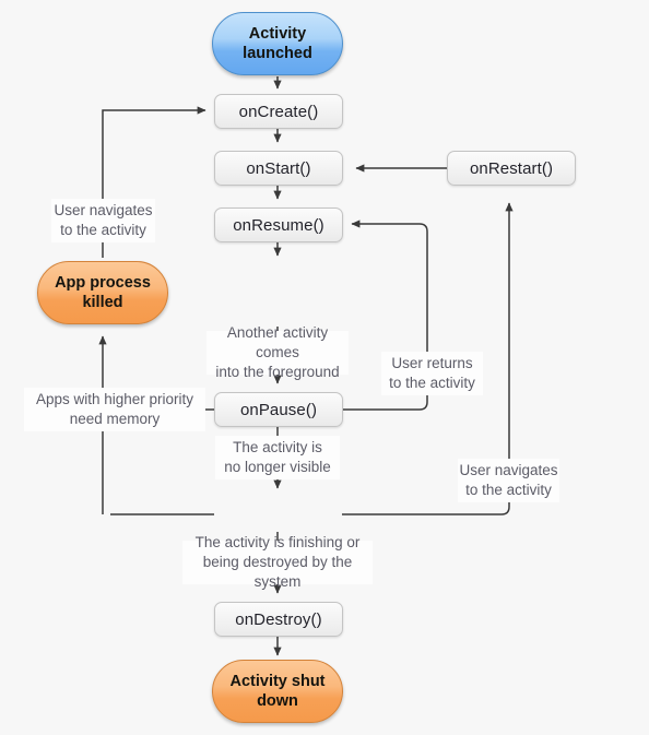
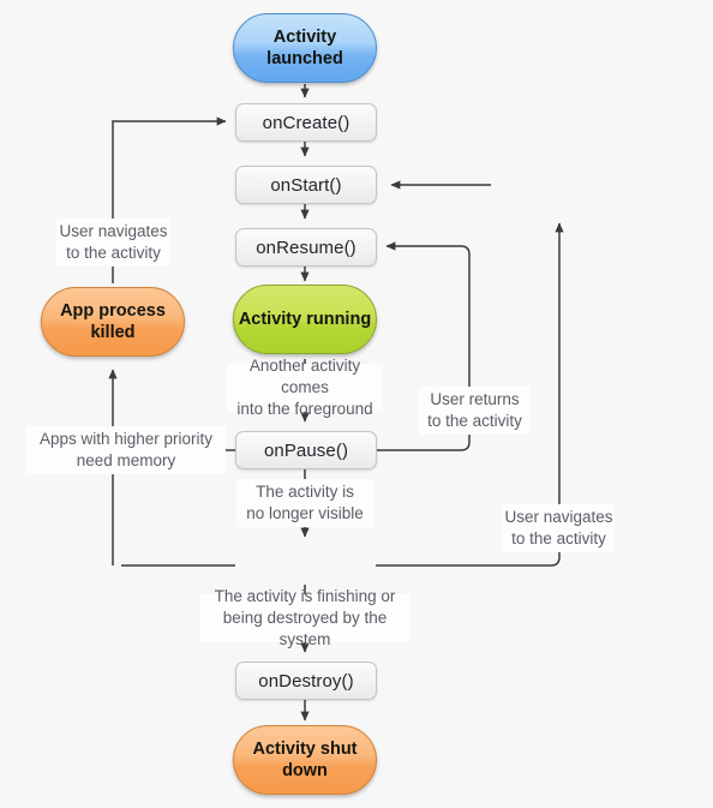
  User navigates
  to the activity
  Apps with higher priority
  need memory
  Another activity comes
  into the foreground
  The activity is
  no longer visible
  The activity is finishing or
  being destroyed by the system
  User returns
  to the activity
  User navigates
  to the activity
  Activity launched
+ Activity running
  App process killed
  Activity shut down
  onCreate()
  onStart()
  onResume()
- onRestart()
  onPause()
  onDestroy()
